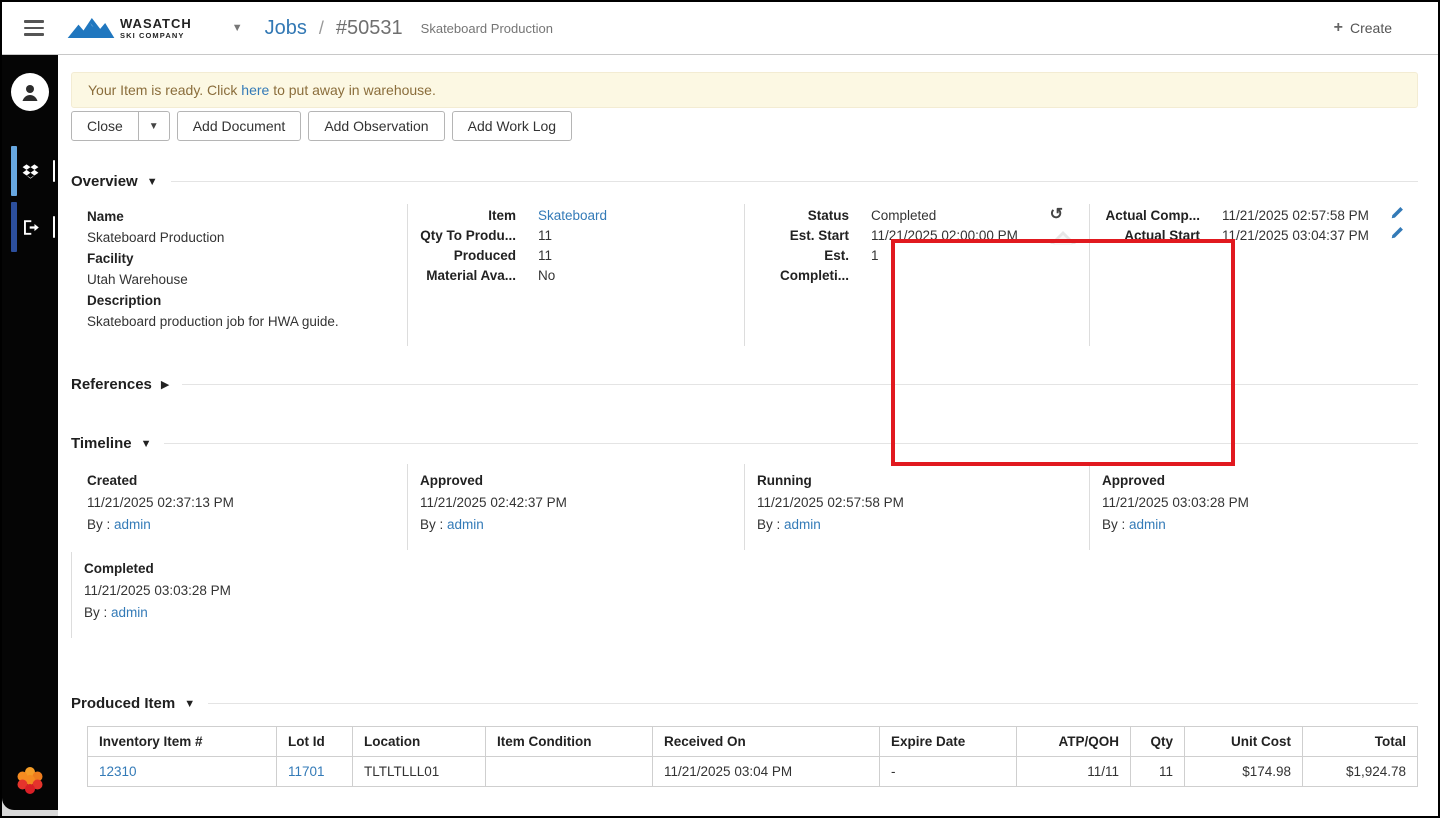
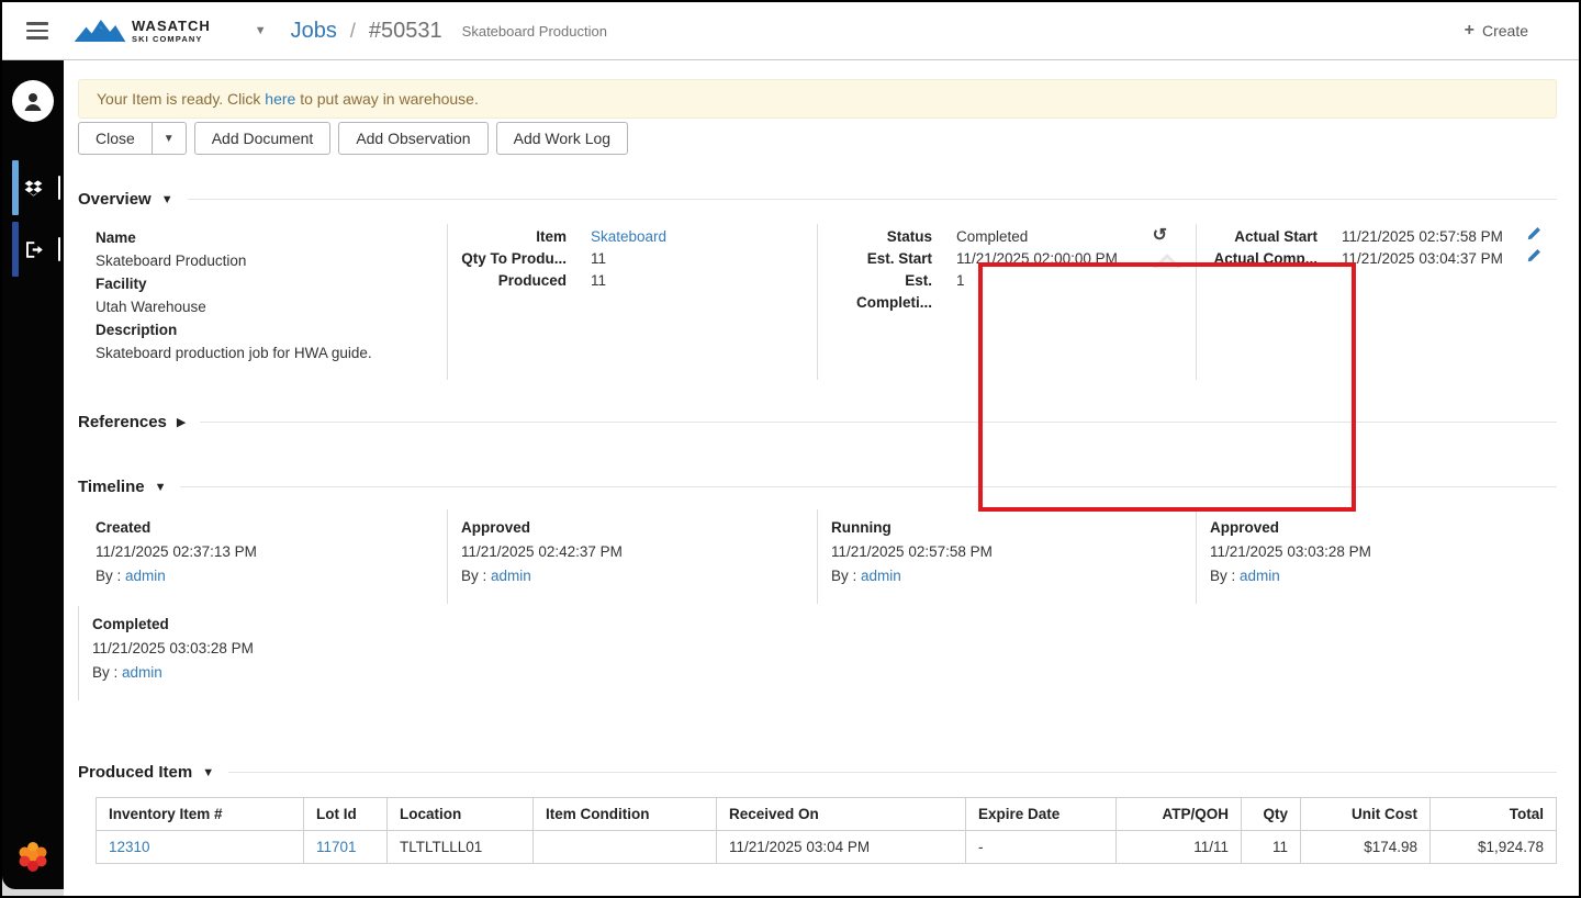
  WASATCH
  SKI COMPANY
  ▼
  Jobs
  /
  #50531
  Skateboard Production
  +
  Create
  Your Item is ready. Click
  here
  to put away in warehouse.
  Close
  ▼
  Add Document
  Add Observation
  Add Work Log
  Overview
  ▼
  Name
  Skateboard Production
  Facility
  Utah Warehouse
  Description
  Skateboard production job for HWA guide.
  Item
  Skateboard
  Qty To Produ...
  11
  Produced
  11
- Material Ava...
- No
  Status
  Completed
  ↺
  Est. Start
  11/21/2025 02:00:00 PM
  Est. Completi...
  1
- Actual Comp...
+ Actual Start
  11/21/2025 02:57:58 PM
- Actual Start
+ Actual Comp...
  11/21/2025 03:04:37 PM
  References
  ▶
  Timeline
  ▼
  Created
  11/21/2025 02:37:13 PM
  By : admin
  Approved
  11/21/2025 02:42:37 PM
  By : admin
  Running
  11/21/2025 02:57:58 PM
  By : admin
  Approved
  11/21/2025 03:03:28 PM
  By : admin
  Completed
  11/21/2025 03:03:28 PM
  By : admin
  Produced Item
  ▼
  Inventory Item #	Lot Id	Location	Item Condition	Received On	Expire Date	ATP/QOH	Qty	Unit Cost	Total
  12310	11701	TLTLTLLL01		11/21/2025 03:04 PM	-	11/11	11	$174.98	$1,924.78
